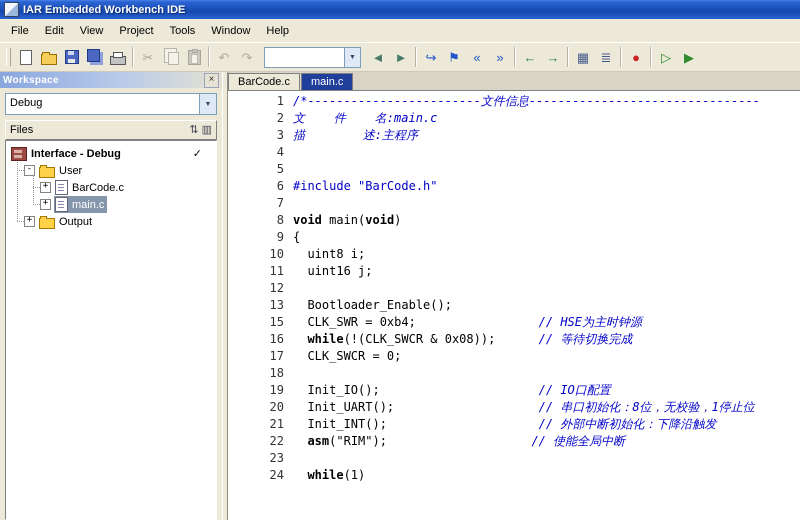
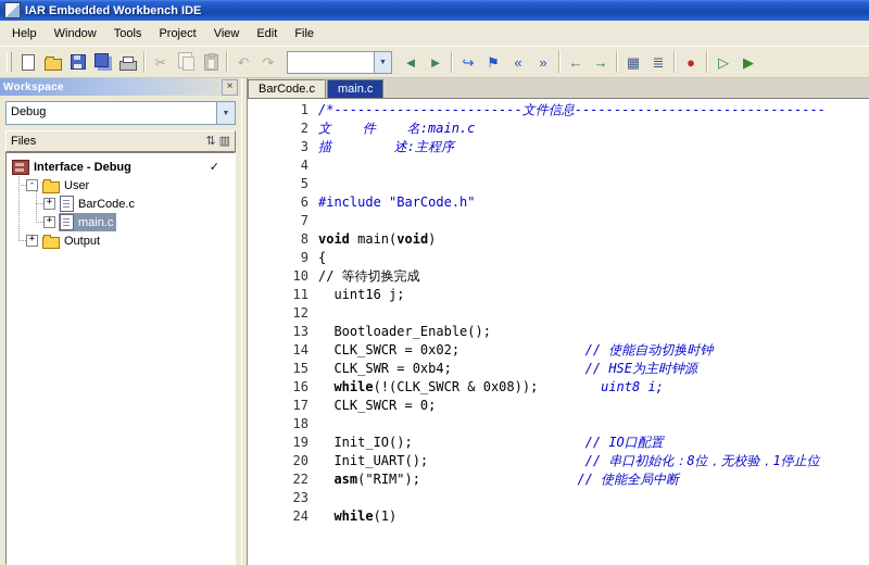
  IAR Embedded Workbench IDE
- File
+ Help
- Edit
+ Window
- View
+ Tools
  Project
- Tools
+ View
- Window
+ Edit
- Help
+ File
  ✂
  ↶
  ↷
  ◄
  ►
  ↪
  ⚑
  «
  »
  ←
  →
  ▦
  ≣
  ●
  ▷
  ▶
  Workspace
  ×
  Debug
  Files
  ⇅
  ▥
  Interface - Debug
  ✓
  -
  User
  +
  BarCode.c
  +
  main.c
  +
  Output
  BarCode.c
  main.c
  1 /*------------------------文件信息--------------------------------
  2 文 件 名:main.c
  3 描 述:主程序
  4
  5
  6 #include "BarCode.h"
  7
  8 void main(void)
  9 {
- 10 uint8 i;
+ 10 // 等待切换完成
  11 uint16 j;
  12
  13 Bootloader_Enable();
+ 14 CLK_SWCR = 0x02; // 使能自动切换时钟
  15 CLK_SWR = 0xb4; // HSE为主时钟源
- 16 while(!(CLK_SWCR & 0x08)); // 等待切换完成
+ 16 while(!(CLK_SWCR & 0x08)); uint8 i;
  17 CLK_SWCR = 0;
  18
  19 Init_IO(); // IO口配置
  20 Init_UART(); // 串口初始化：8位，无校验，1停止位
- 21 Init_INT(); // 外部中断初始化：下降沿触发
  22 asm("RIM"); // 使能全局中断
  23
  24 while(1)
